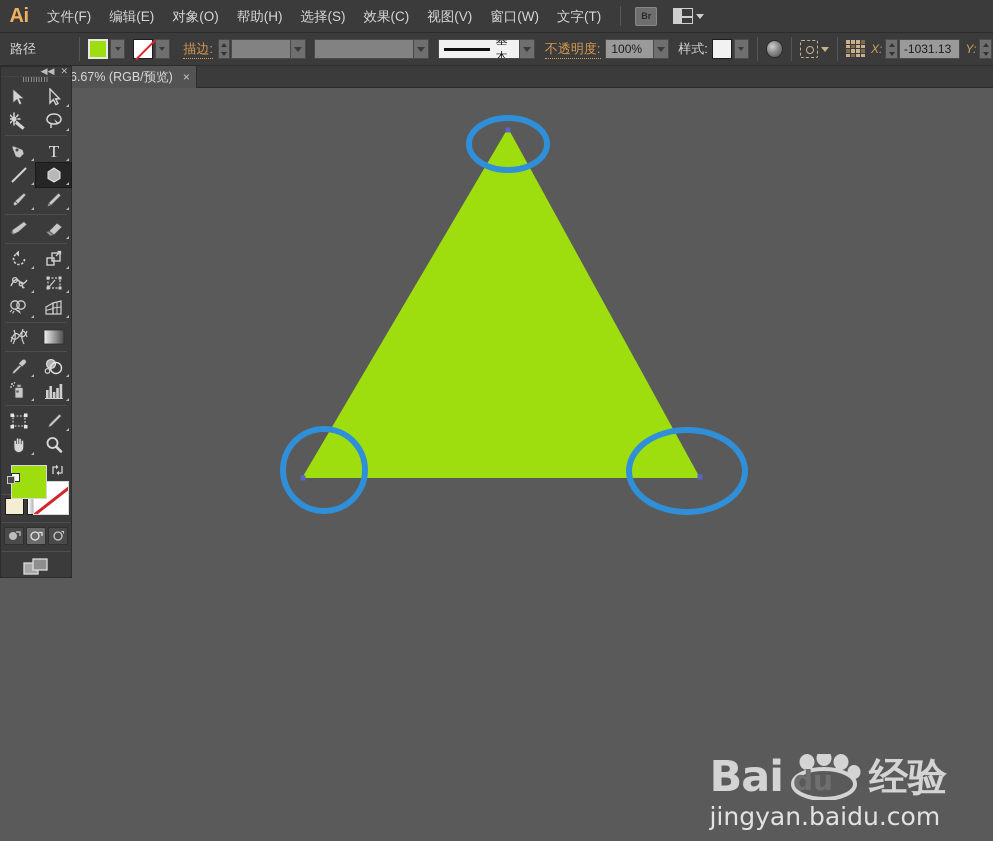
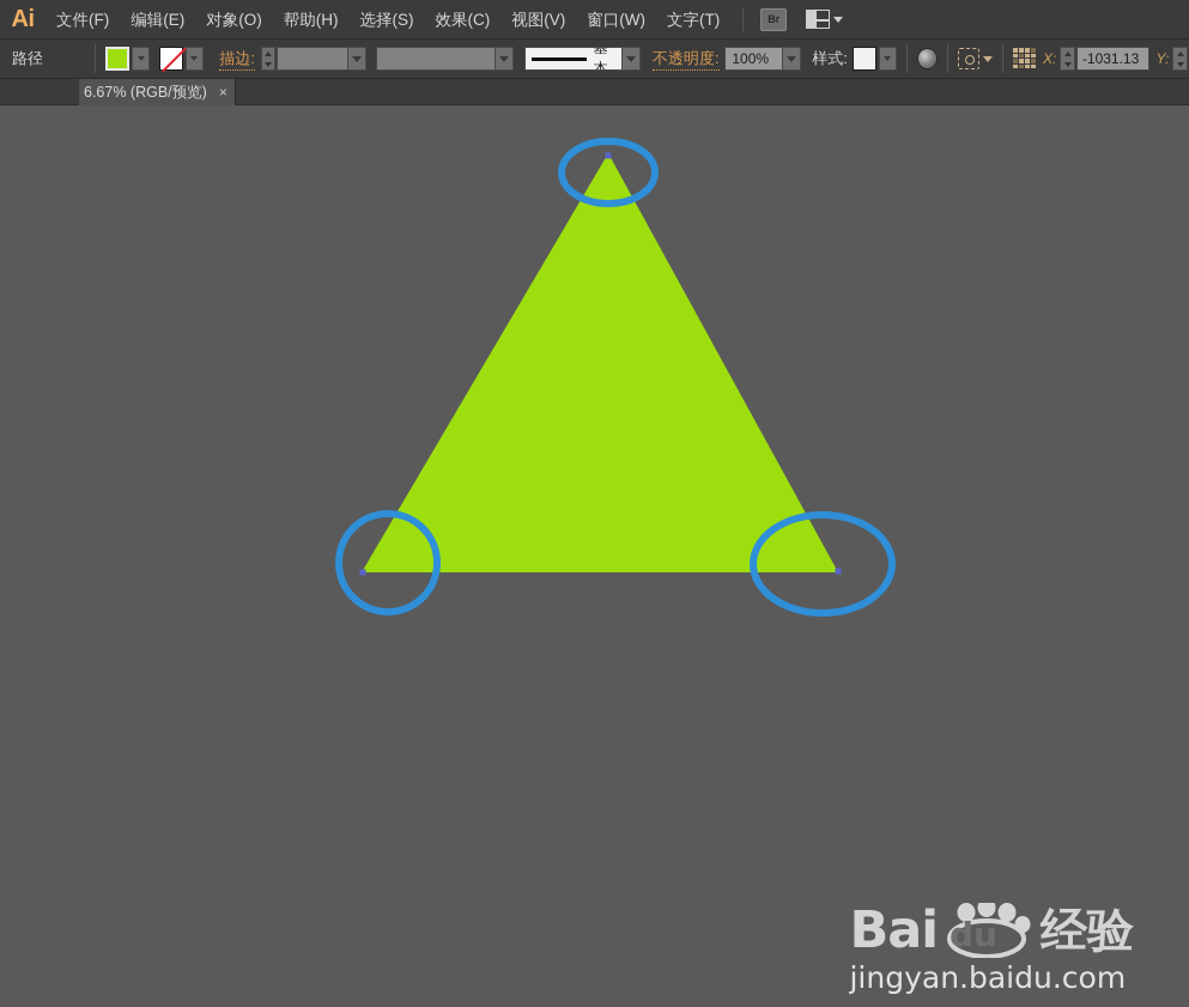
  Ai
  文件(F)
  编辑(E)
  对象(O)
  帮助(H)
  选择(S)
  效果(C)
  视图(V)
  窗口(W)
  文字(T)
  Br
  路径
  描边:
  基本
  不透明度:
  100%
  样式:
  X:
  -1031.13
  Y:
  6.67% (RGB/预览)
  ×
  Bai
  du
  经验
  jingyan.baidu.com
- ◀◀
- ✕
- T
